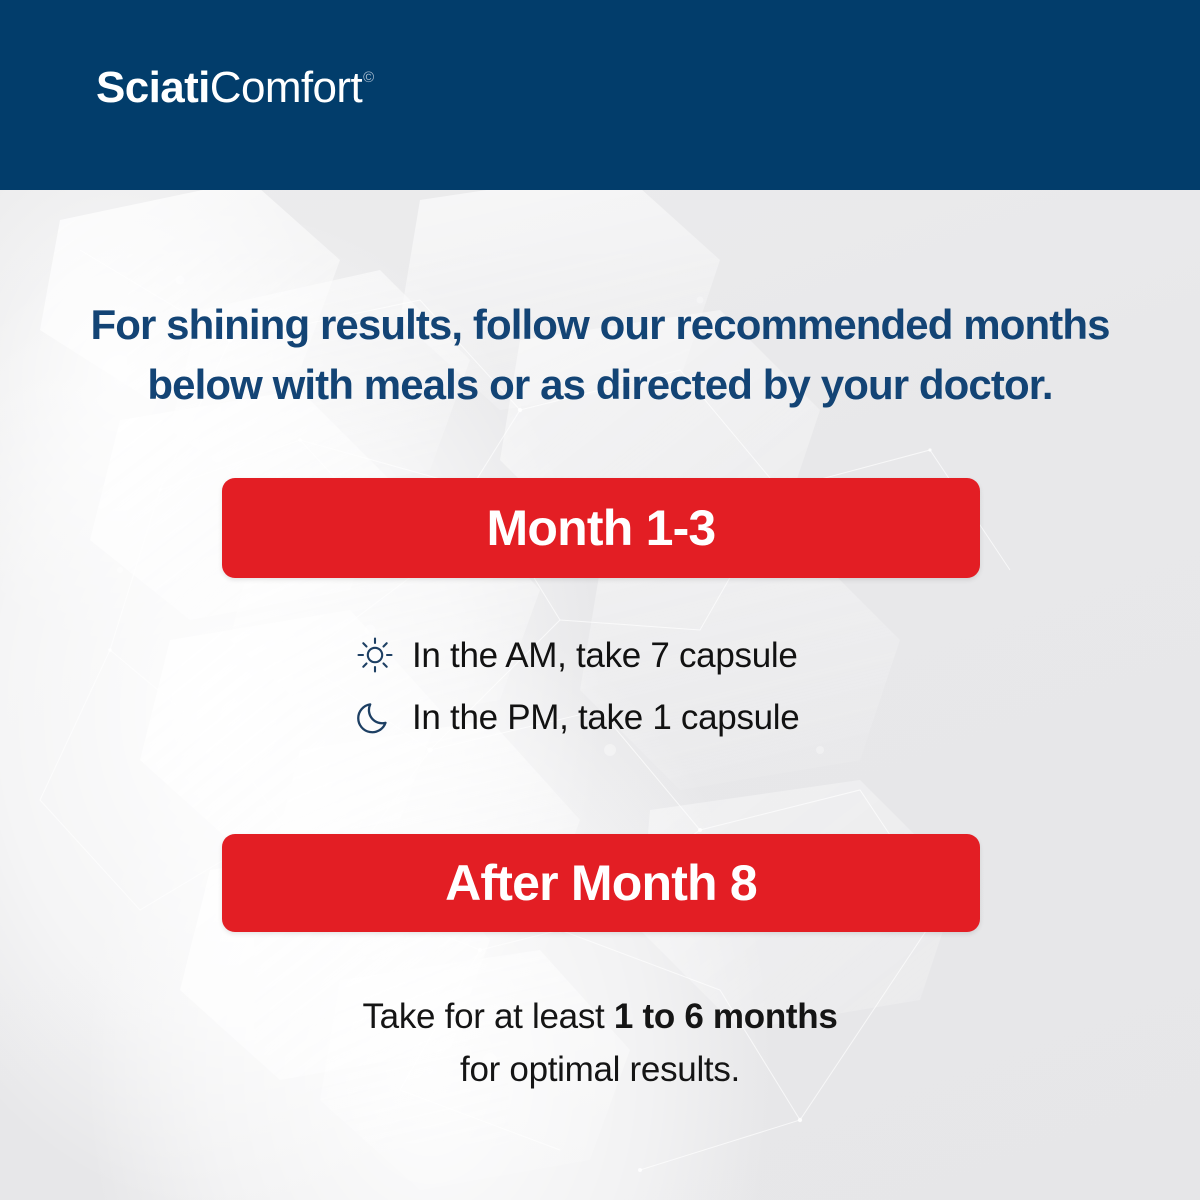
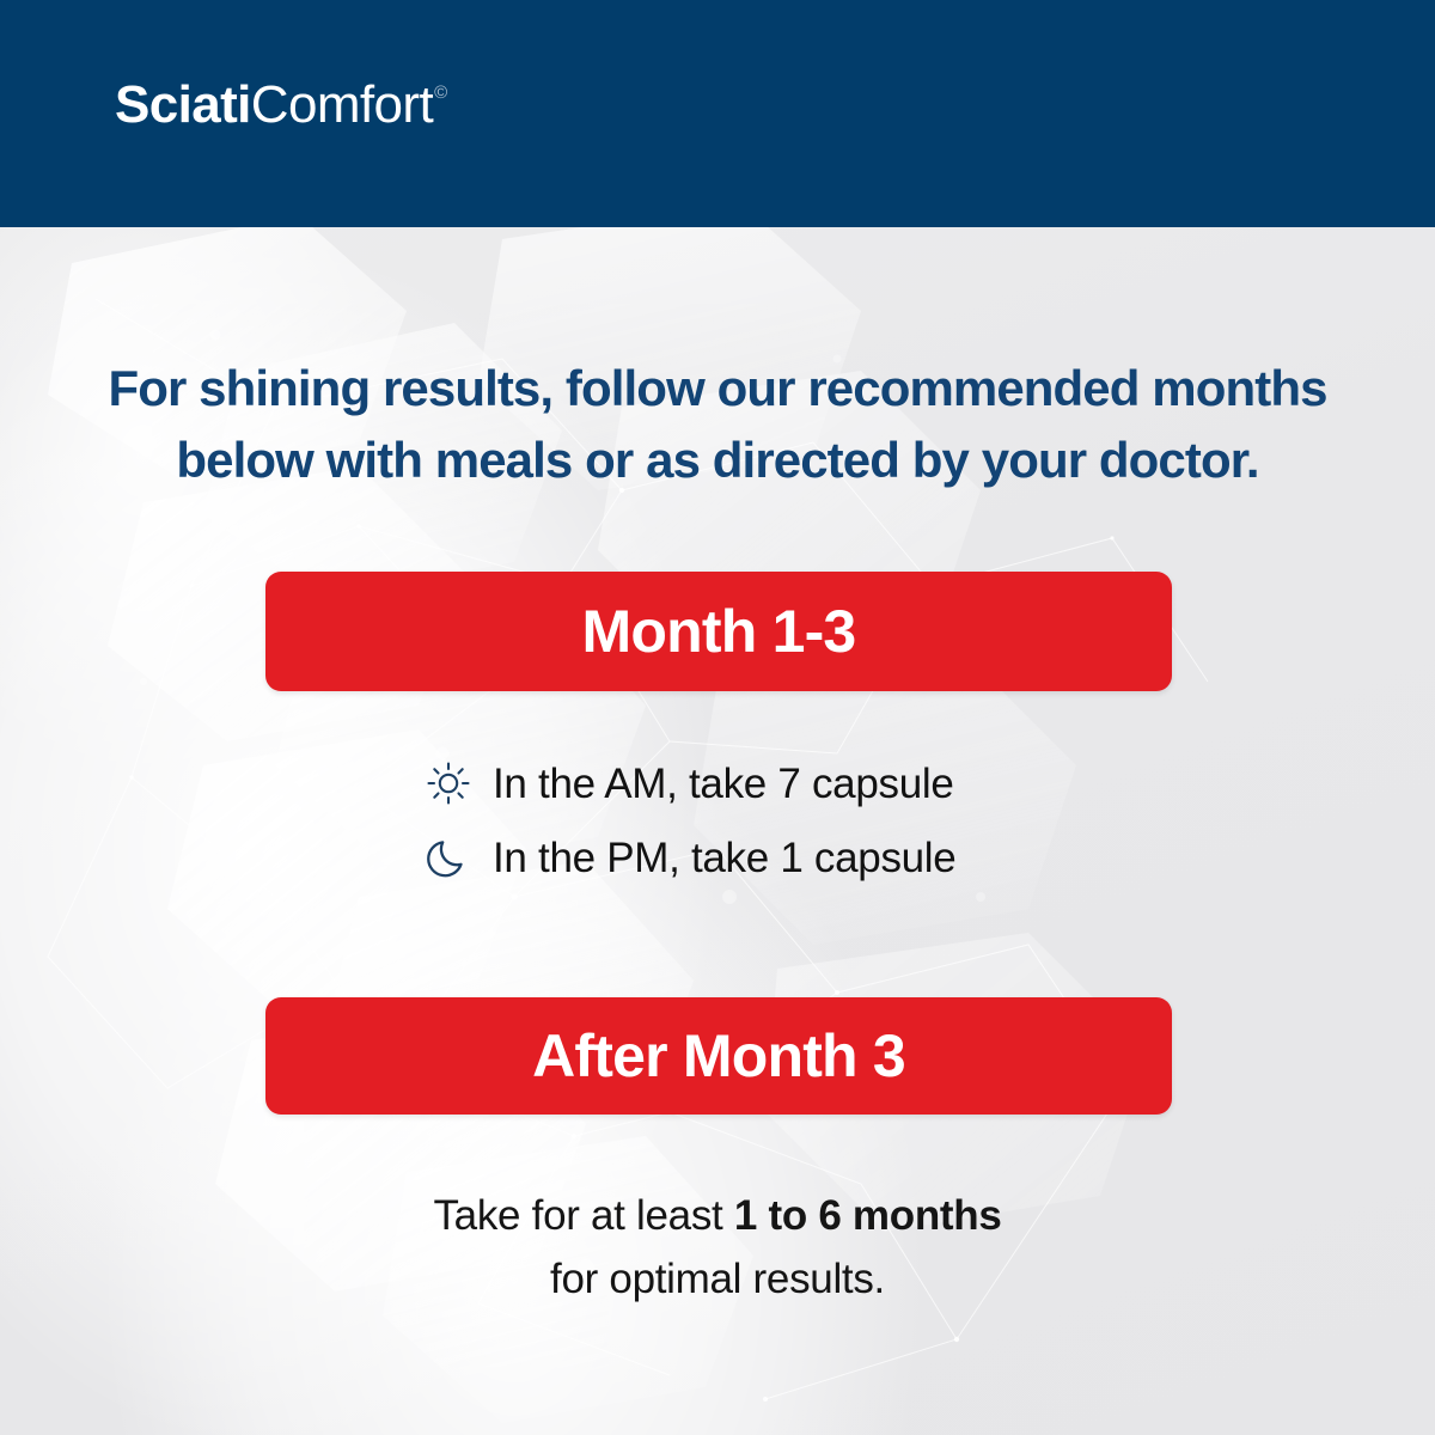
  SciatiComfort©
  For shining results, follow our recommended months
  below with meals or as directed by your doctor.
  Month 1-3
  In the AM, take 7 capsule
  In the PM, take 1 capsule
- After Month 8
+ After Month 3
  Take for at least 1 to 6 months
  for optimal results.
